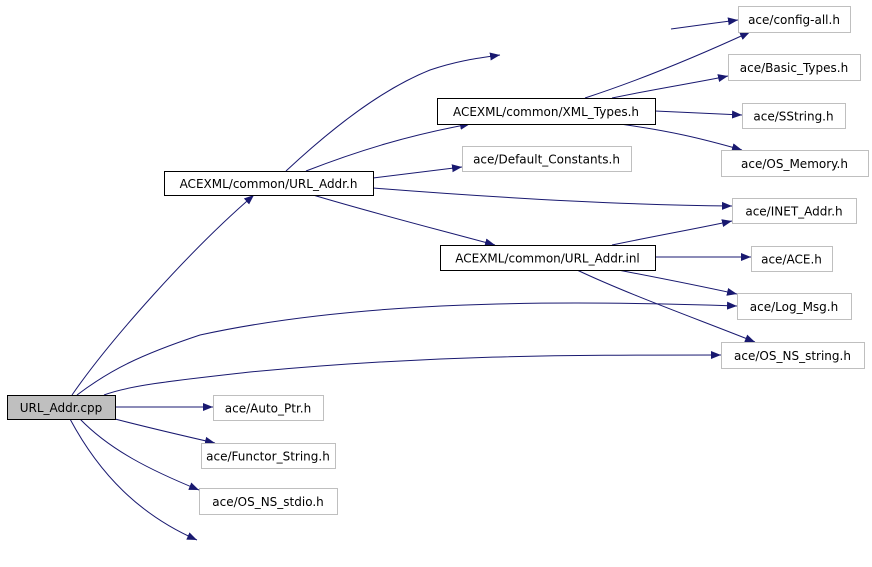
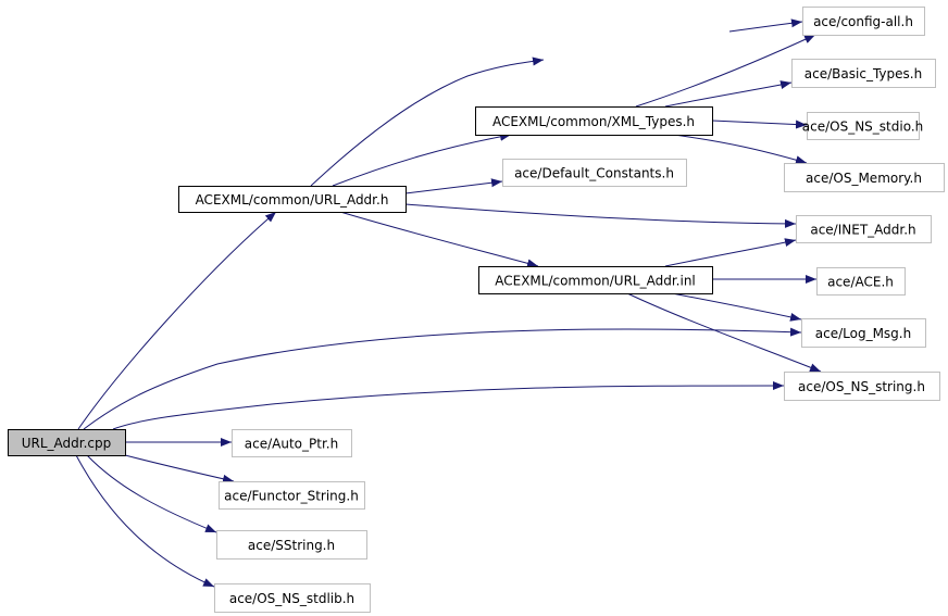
  URL_Addr.cpp
  ACEXML/common/URL_Addr.h
  ACEXML/common/XML_Types.h
  ace/Default_Constants.h
  ACEXML/common/URL_Addr.inl
  ace/config-all.h
  ace/Basic_Types.h
- ace/SString.h
+ ace/OS_NS_stdio.h
  ace/OS_Memory.h
  ace/INET_Addr.h
  ace/ACE.h
  ace/Log_Msg.h
  ace/OS_NS_string.h
  ace/Auto_Ptr.h
  ace/Functor_String.h
- ace/OS_NS_stdio.h
+ ace/SString.h
+ ace/OS_NS_stdlib.h
